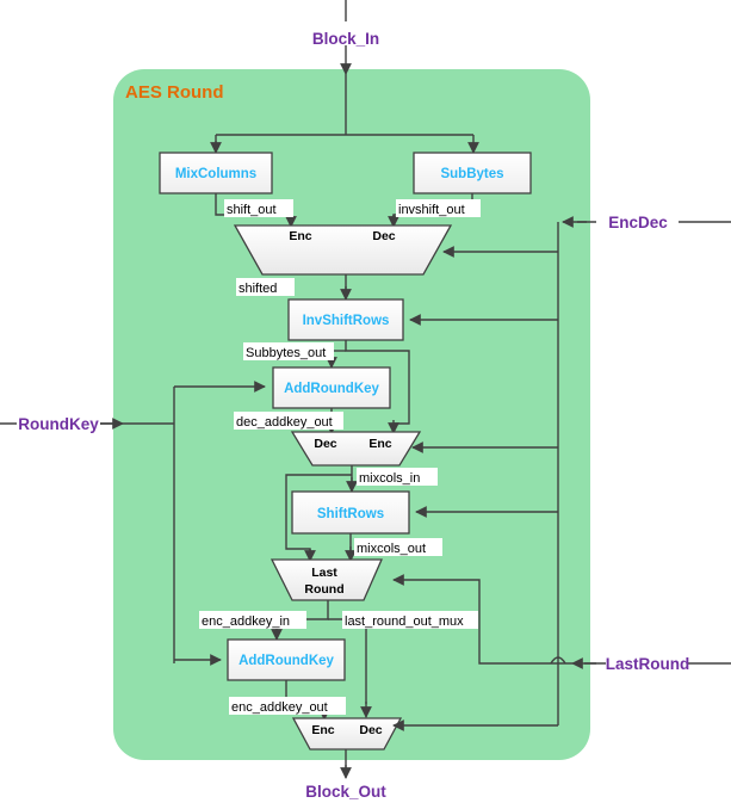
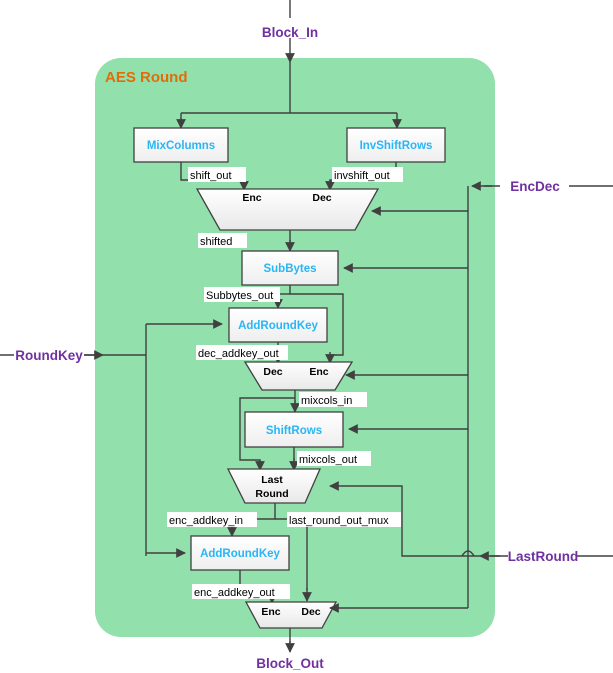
  AES Round
  Block_In
  MixColumns
- SubBytes
+ InvShiftRows
  shift_out
  invshift_out
  Enc
  Dec
  shifted
- InvShiftRows
+ SubBytes
  Subbytes_out
  AddRoundKey
  dec_addkey_out
  Dec
  Enc
  mixcols_in
  ShiftRows
  mixcols_out
  Last
  Round
  enc_addkey_in
  last_round_out_mux
  AddRoundKey
  enc_addkey_out
  Enc
  Dec
  Block_Out
  EncDec
  RoundKey
  LastRound
